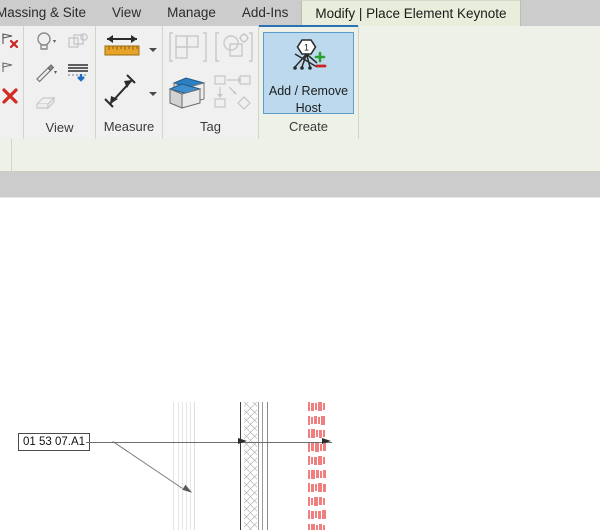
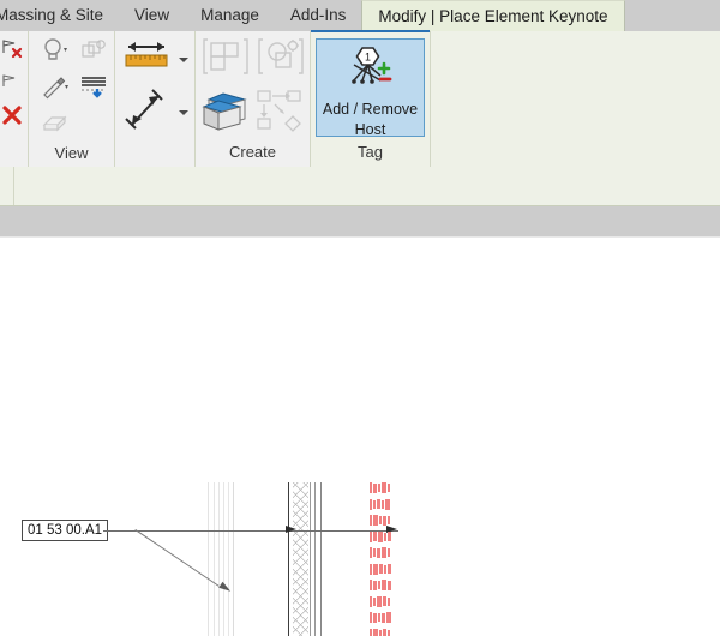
  Massing & Site
  View
  Manage
  Add-Ins
  Modify | Place Element Keynote
  View
- Measure
- Tag
+ Create
  1
  Add / Remove
  Host
- Create
+ Tag
- 01 53 07.A1
+ 01 53 00.A1
